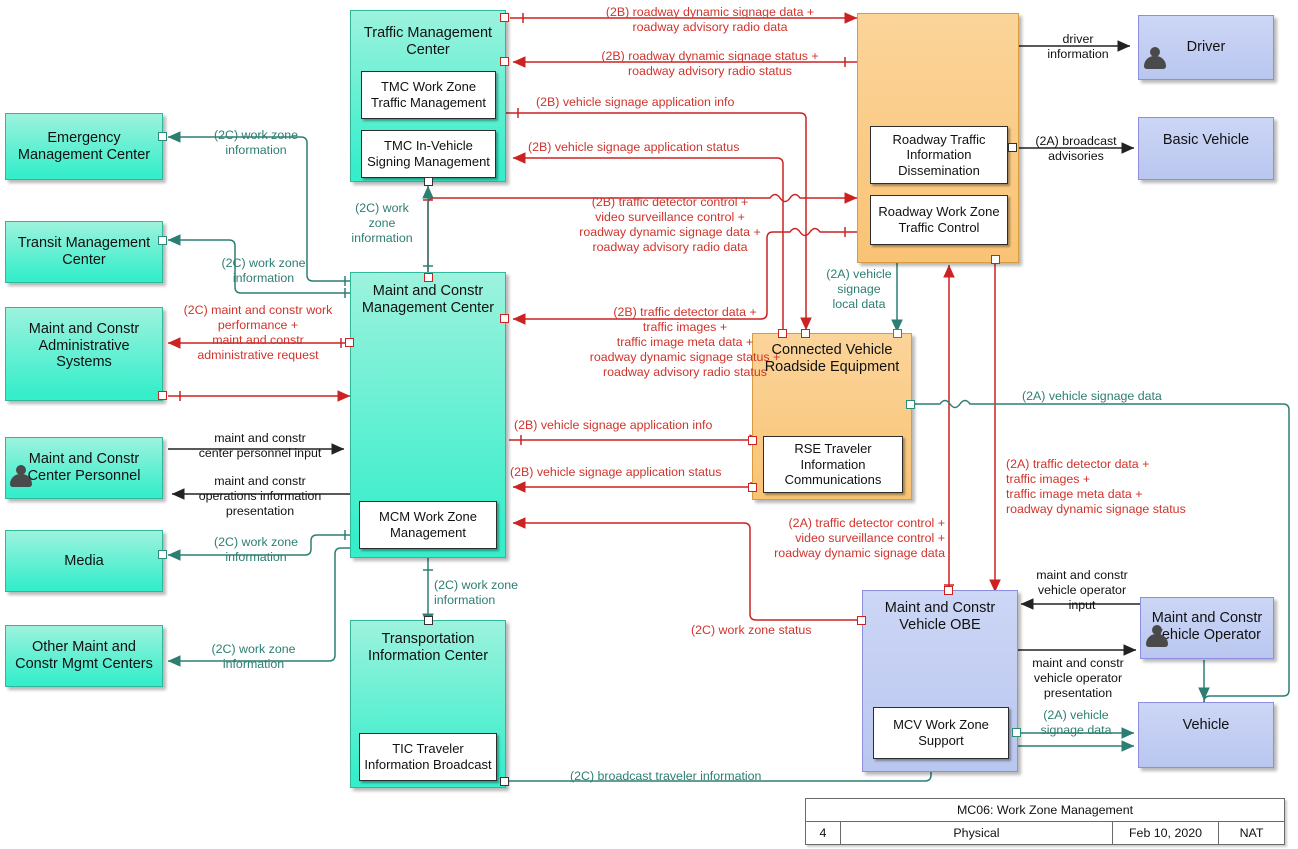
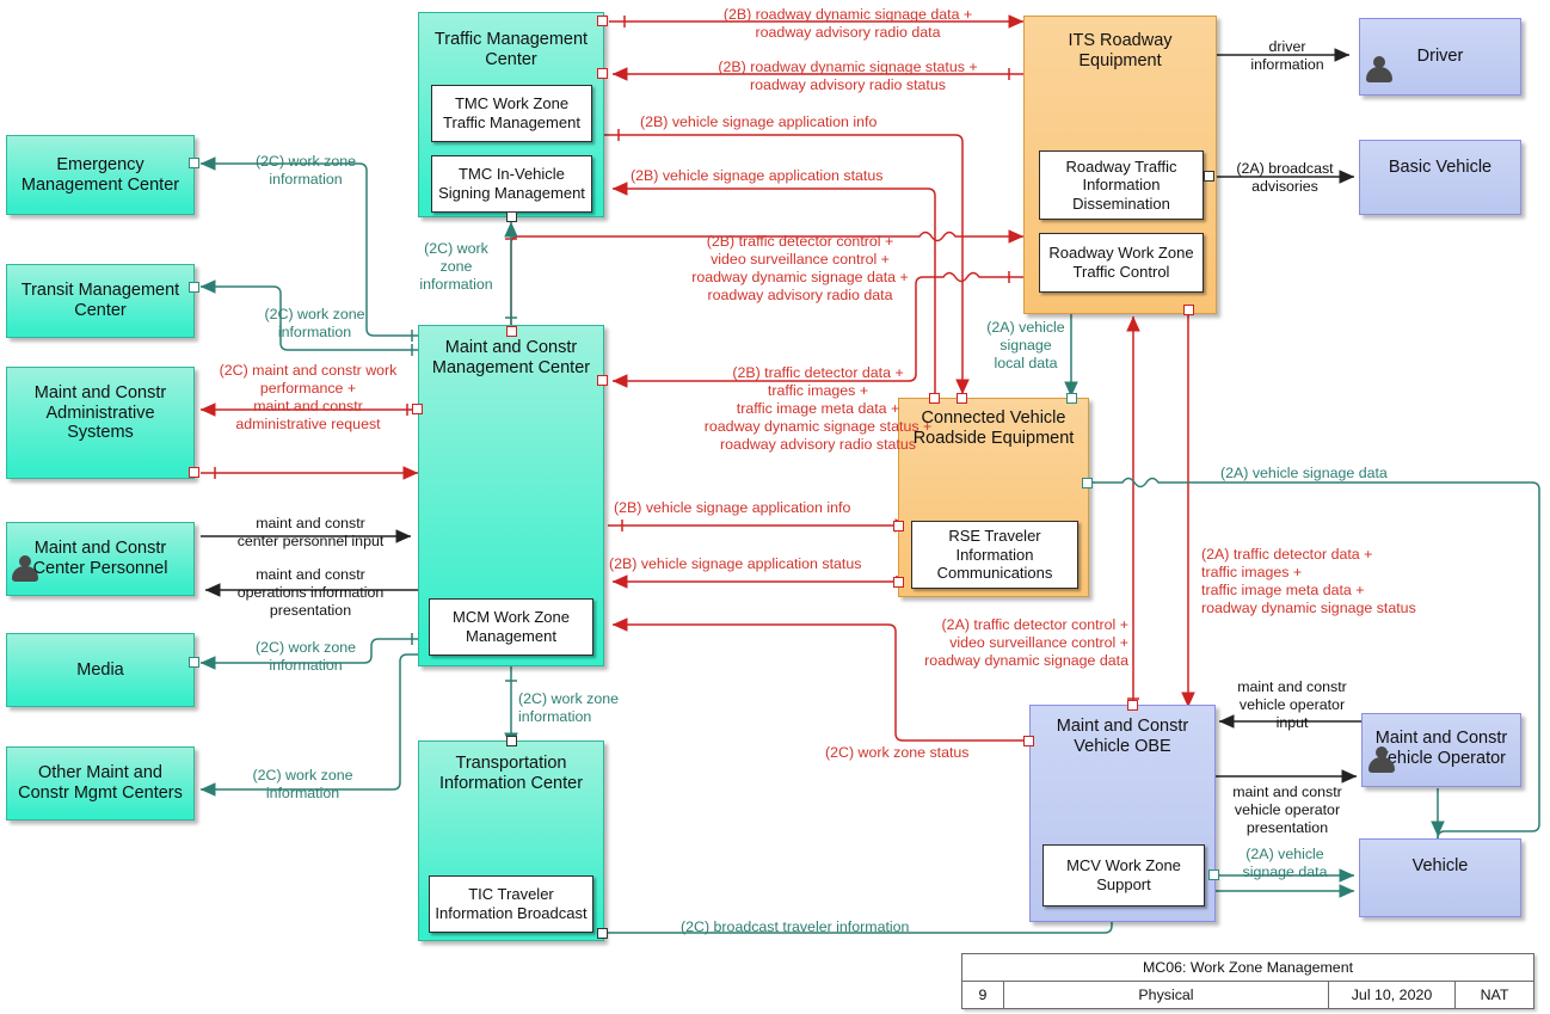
  Traffic Management
  Center
  TMC Work Zone
  Traffic Management
  TMC In-Vehicle
  Signing Management
  Emergency
  Management Center
  Transit Management
  Center
  Maint and Constr
  Administrative
  Systems
  Maint and Constr
  Center Personnel
  Media
  Other Maint and
  Constr Mgmt Centers
  Maint and Constr
  Management Center
  MCM Work Zone
  Management
  Transportation
  Information Center
  TIC Traveler
  Information Broadcast
+ ITS Roadway
+ Equipment
  Roadway Traffic
  Information
  Dissemination
  Roadway Work Zone
  Traffic Control
  Connected Vehicle
  Roadside Equipment
  RSE Traveler
  Information
  Communications
  Maint and Constr
  Vehicle OBE
  MCV Work Zone
  Support
  Driver
  Basic Vehicle
  Maint and Constr
  ehicle Operator
  Vehicle
  (2B) roadway dynamic signage data +
  roadway advisory radio data
  (2B) roadway dynamic signage status +
  roadway advisory radio status
  (2B) vehicle signage application info
  (2B) vehicle signage application status
  (2B) traffic detector control +
  video surveillance control +
  roadway dynamic signage data +
  roadway advisory radio data
  (2B) traffic detector data +
  traffic images +
  traffic image meta data +
  roadway dynamic signage status +
  roadway advisory radio status
  (2B) vehicle signage application info
  (2B) vehicle signage application status
  (2C) work zone
  information
  (2C) work zone
  information
  (2C) work
  zone
  information
  (2C) maint and constr work
  performance +
  maint and constr
  administrative request
  maint and constr
  center personnel input
  maint and constr
  operations information
  presentation
  (2C) work zone
  information
  (2C) work zone
  information
  (2C) work zone
  information
  (2C) broadcast traveler information
  driver
  information
  (2A) broadcast
  advisories
  (2A) vehicle
  signage
  local data
  (2A) vehicle signage data
  (2A) traffic detector data +
  traffic images +
  traffic image meta data +
  roadway dynamic signage status
  (2A) traffic detector control +
  video surveillance control +
  roadway dynamic signage data
  (2C) work zone status
  maint and constr
  vehicle operator
  input
  maint and constr
  vehicle operator
  presentation
  (2A) vehicle
  signage data
  MC06: Work Zone Management
- 4
+ 9
  Physical
- Feb 10, 2020
+ Jul 10, 2020
  NAT
